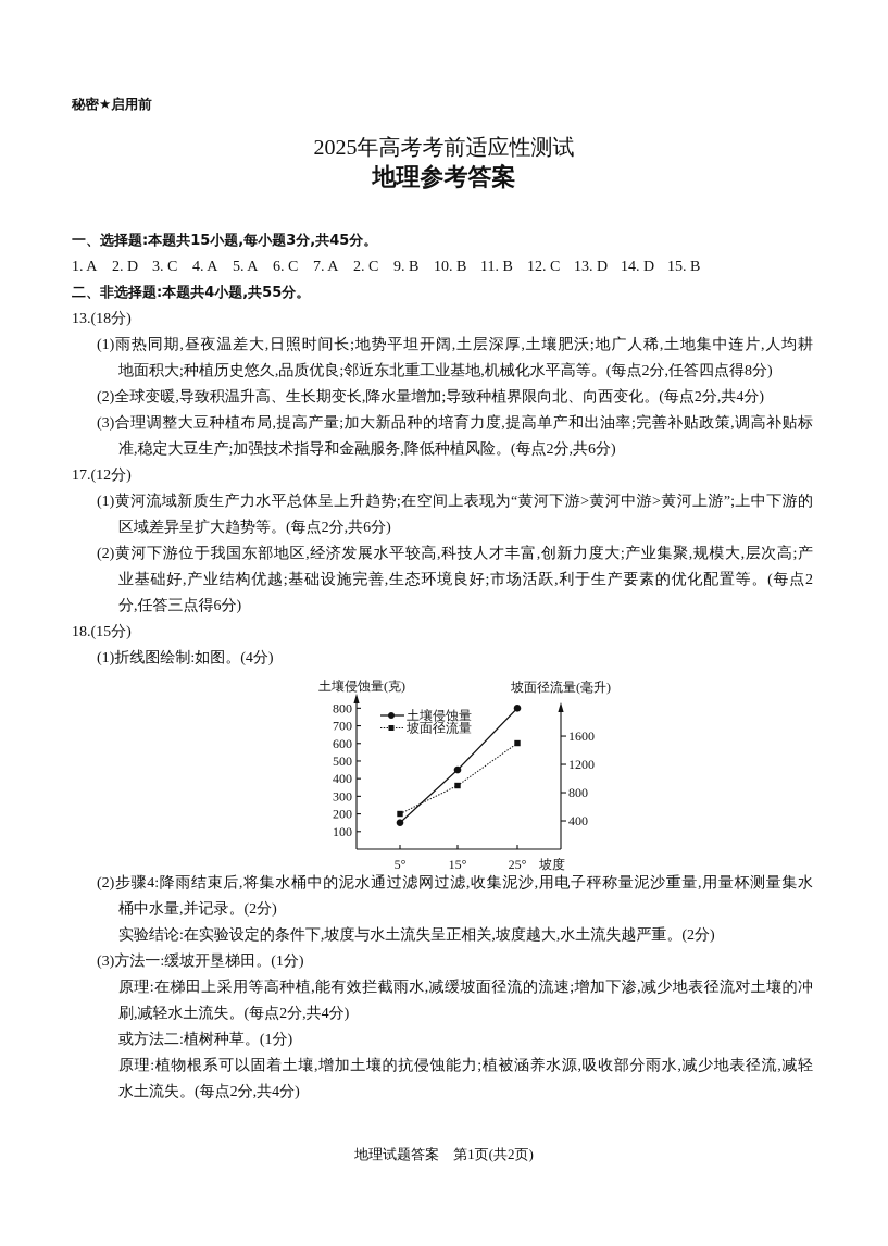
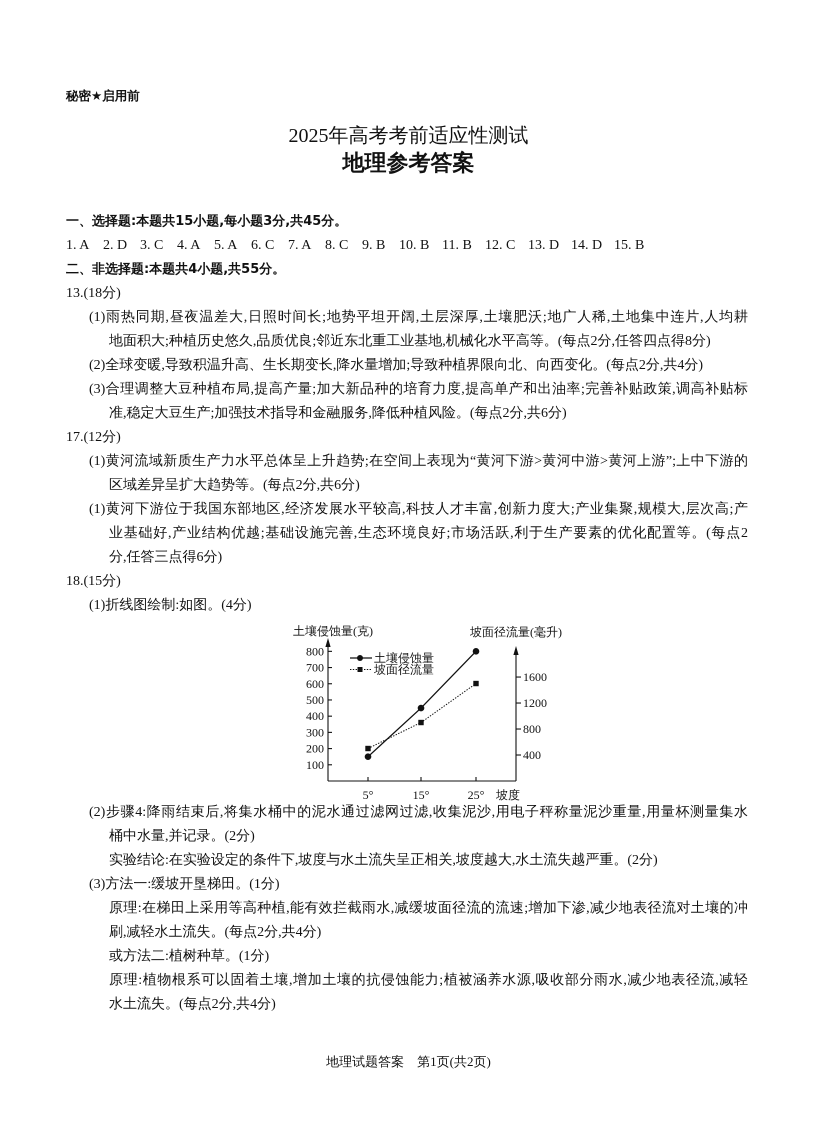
  秘密★启用前
  2025年高考考前适应性测试
  地理参考答案
  一、选择题:本题共15小题,每小题3分,共45分。
- 1. A 2. D 3. C 4. A 5. A 6. C 7. A 2. C 9. B 10. B 11. B 12. C 13. D 14. D 15. B
+ 1. A 2. D 3. C 4. A 5. A 6. C 7. A 8. C 9. B 10. B 11. B 12. C 13. D 14. D 15. B
  二、非选择题:本题共4小题,共55分。
  13.(18分)
  (1)雨热同期,昼夜温差大,日照时间长;地势平坦开阔,土层深厚,土壤肥沃;地广人稀,土地集中连片,人均耕
  地面积大;种植历史悠久,品质优良;邻近东北重工业基地,机械化水平高等。(每点2分,任答四点得8分)
  (2)全球变暖,导致积温升高、生长期变长,降水量增加;导致种植界限向北、向西变化。(每点2分,共4分)
  (3)合理调整大豆种植布局,提高产量;加大新品种的培育力度,提高单产和出油率;完善补贴政策,调高补贴标
  准,稳定大豆生产;加强技术指导和金融服务,降低种植风险。(每点2分,共6分)
  17.(12分)
  (1)黄河流域新质生产力水平总体呈上升趋势;在空间上表现为“黄河下游>黄河中游>黄河上游”;上中下游的
  区域差异呈扩大趋势等。(每点2分,共6分)
- (2)黄河下游位于我国东部地区,经济发展水平较高,科技人才丰富,创新力度大;产业集聚,规模大,层次高;产
+ (1)黄河下游位于我国东部地区,经济发展水平较高,科技人才丰富,创新力度大;产业集聚,规模大,层次高;产
  业基础好,产业结构优越;基础设施完善,生态环境良好;市场活跃,利于生产要素的优化配置等。(每点2
  分,任答三点得6分)
  18.(15分)
  (1)折线图绘制:如图。(4分)
  土壤侵蚀量(克)
  坡面径流量(毫升)
  坡度
  100
  200
  300
  400
  500
  600
  700
  800
  400
  800
  1200
  1600
  5°
  15°
  25°
  土壤侵蚀量
  坡面径流量
  (2)步骤4:降雨结束后,将集水桶中的泥水通过滤网过滤,收集泥沙,用电子秤称量泥沙重量,用量杯测量集水
  桶中水量,并记录。(2分)
  实验结论:在实验设定的条件下,坡度与水土流失呈正相关,坡度越大,水土流失越严重。(2分)
  (3)方法一:缓坡开垦梯田。(1分)
  原理:在梯田上采用等高种植,能有效拦截雨水,减缓坡面径流的流速;增加下渗,减少地表径流对土壤的冲
  刷,减轻水土流失。(每点2分,共4分)
  或方法二:植树种草。(1分)
  原理:植物根系可以固着土壤,增加土壤的抗侵蚀能力;植被涵养水源,吸收部分雨水,减少地表径流,减轻
  水土流失。(每点2分,共4分)
  地理试题答案 第1页(共2页)
